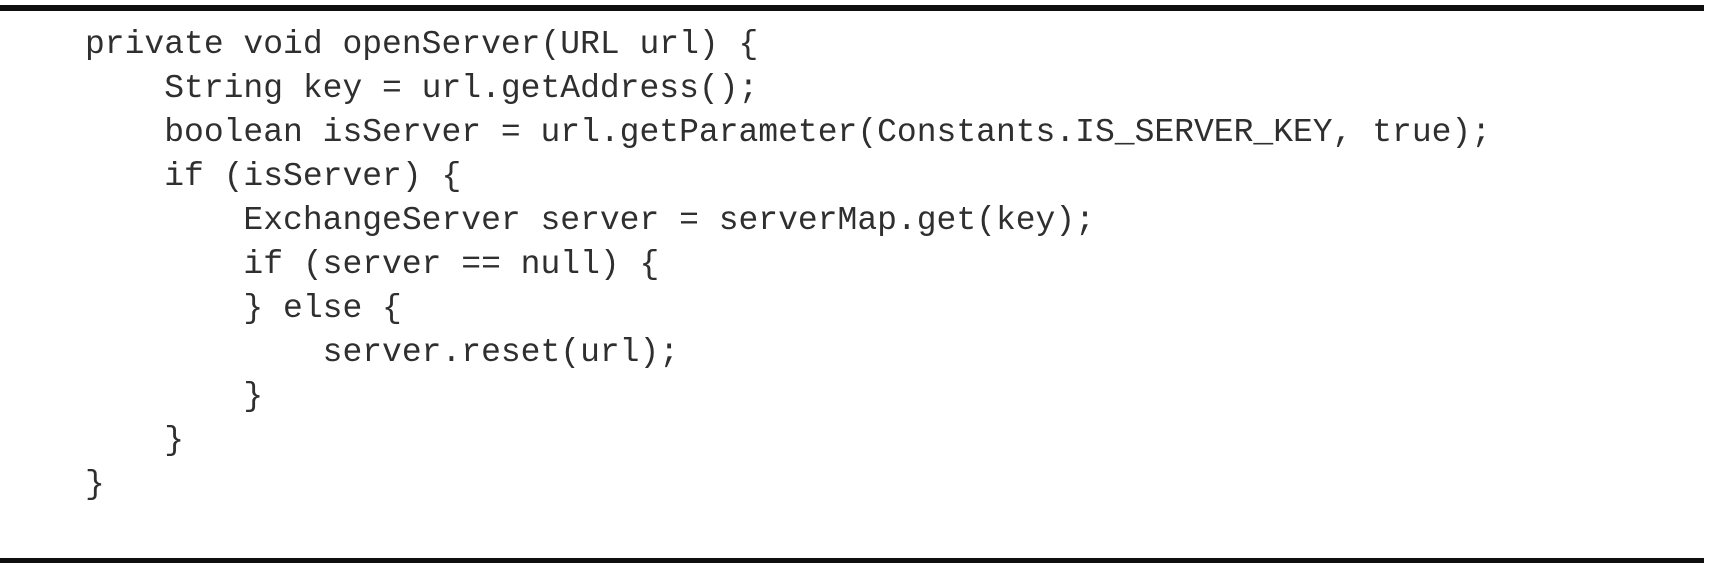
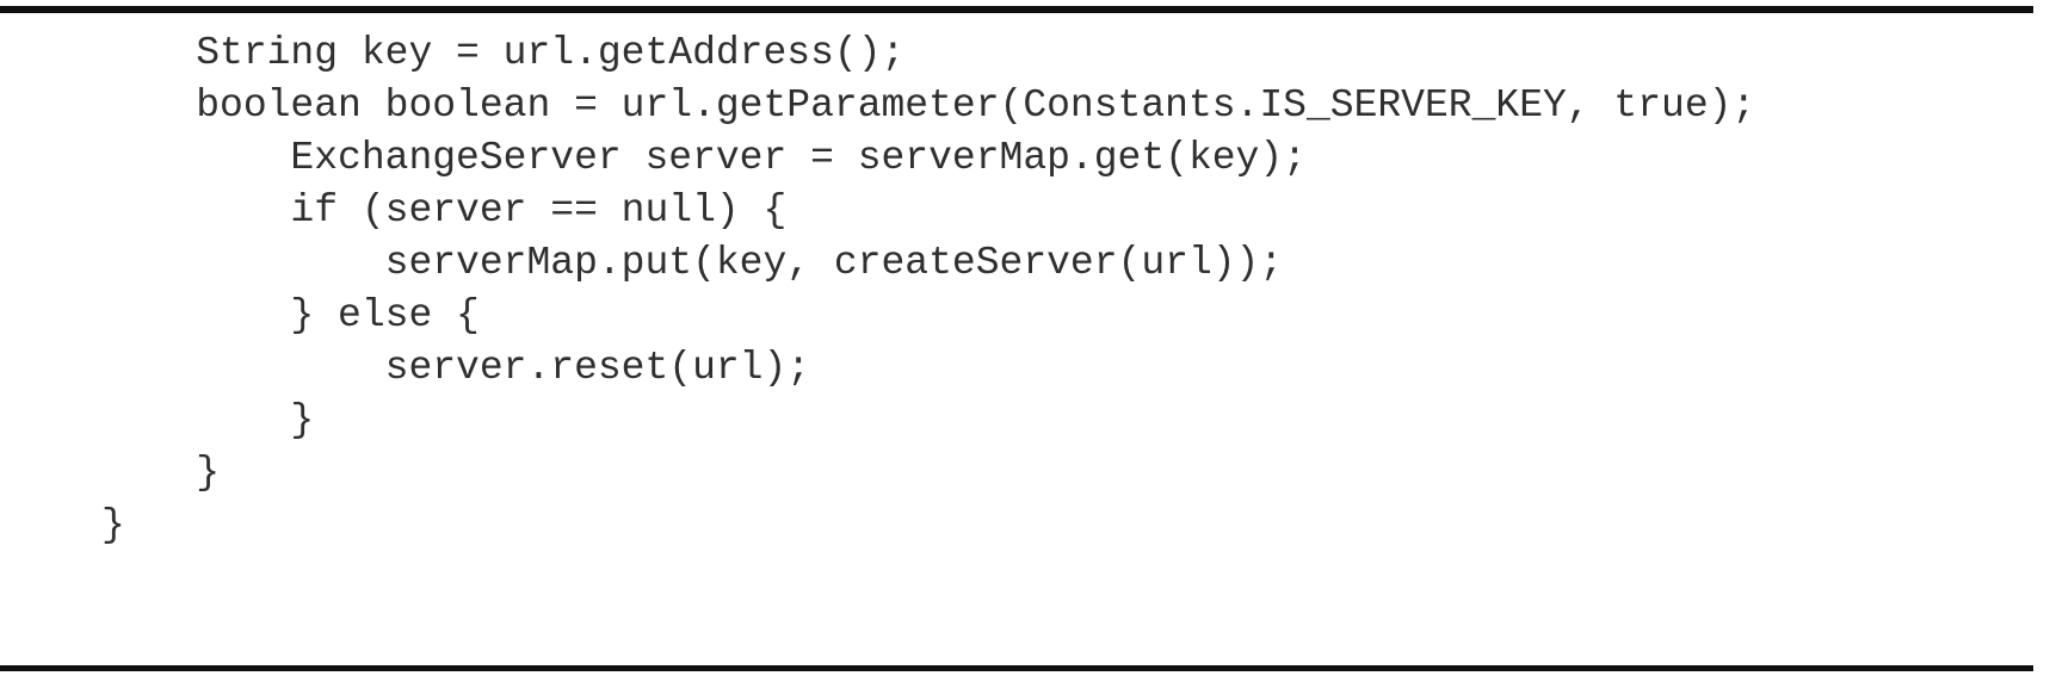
- private void openServer(URL url) {
  String key = url.getAddress();
- boolean isServer = url.getParameter(Constants.IS_SERVER_KEY, true);
+ boolean boolean = url.getParameter(Constants.IS_SERVER_KEY, true);
- if (isServer) {
  ExchangeServer server = serverMap.get(key);
  if (server == null) {
+ serverMap.put(key, createServer(url));
  } else {
  server.reset(url);
  }
  }
  }
